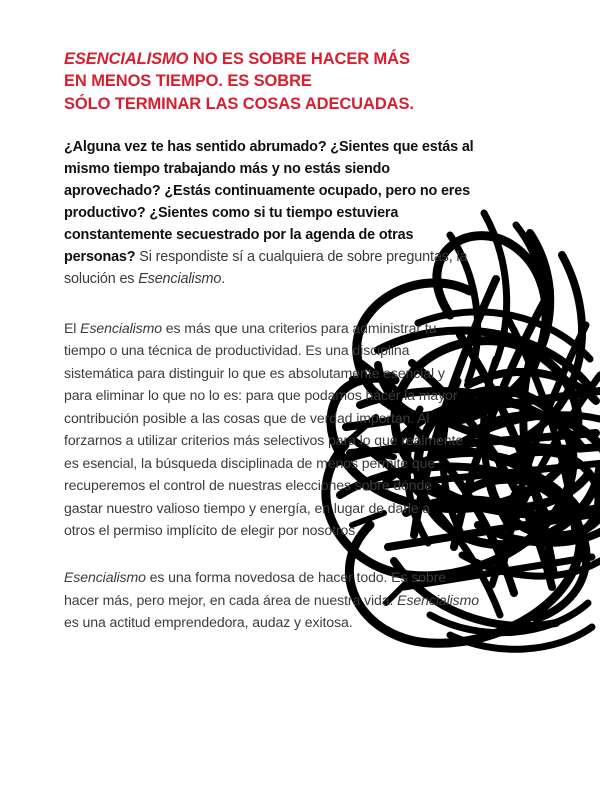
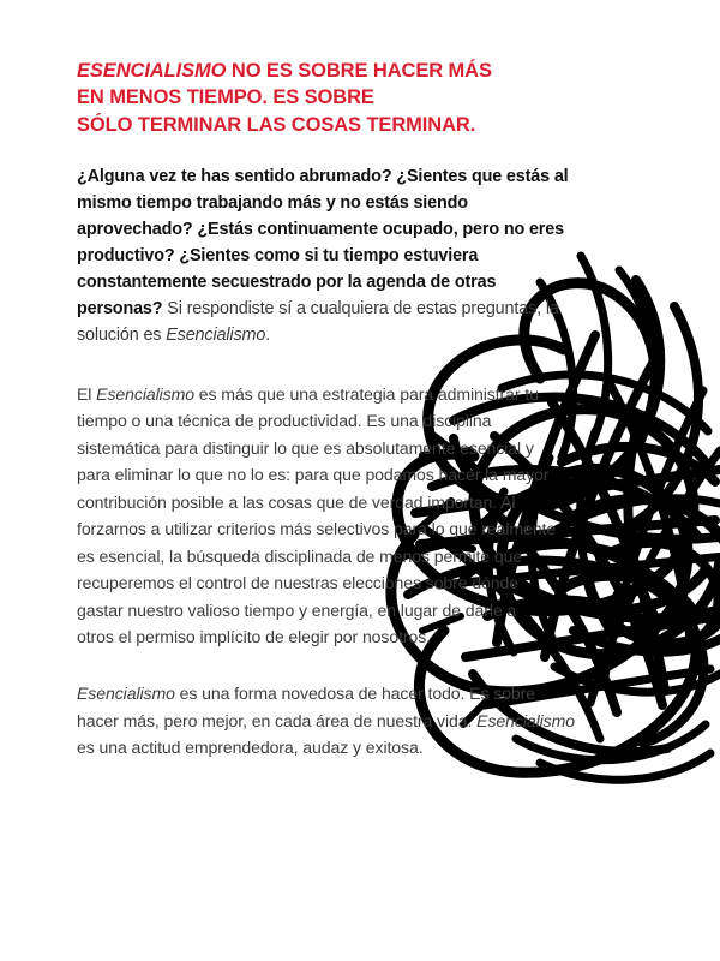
  ESENCIALISMO NO ES SOBRE HACER MÁS
  EN MENOS TIEMPO. ES SOBRE
- SÓLO TERMINAR LAS COSAS ADECUADAS.
+ SÓLO TERMINAR LAS COSAS TERMINAR.
- ¿Alguna vez te has sentido abrumado? ¿Sientes que estás al mismo tiempo trabajando más y no estás siendo aprovechado? ¿Estás continuamente ocupado, pero no eres productivo? ¿Sientes como si tu tiempo estuviera constantemente secuestrado por la agenda de otras personas? Si respondiste sí a cualquiera de sobre preguntas, la solución es Esencialismo.
+ ¿Alguna vez te has sentido abrumado? ¿Sientes que estás al mismo tiempo trabajando más y no estás siendo aprovechado? ¿Estás continuamente ocupado, pero no eres productivo? ¿Sientes como si tu tiempo estuviera constantemente secuestrado por la agenda de otras personas? Si respondiste sí a cualquiera de estas preguntas, la solución es Esencialismo.
- El Esencialismo es más que una criterios para administrar tu tiempo o una técnica de productividad. Es una disciplina sistemática para distinguir lo que es absolutamente esencial y para eliminar lo que no lo es: para que podamos hacer la mayor contribución posible a las cosas que de verdad importan. Al forzarnos a utilizar criterios más selectivos para lo que realmente es esencial, la búsqueda disciplinada de menos permite que recuperemos el control de nuestras elecciones sobre dónde gastar nuestro valioso tiempo y energía, en lugar de darle a otros el permiso implícito de elegir por nosotros.
+ El Esencialismo es más que una estrategia para administrar tu tiempo o una técnica de productividad. Es una disciplina sistemática para distinguir lo que es absolutamente esencial y para eliminar lo que no lo es: para que podamos hacer la mayor contribución posible a las cosas que de verdad importan. Al forzarnos a utilizar criterios más selectivos para lo que realmente es esencial, la búsqueda disciplinada de menos permite que recuperemos el control de nuestras elecciones sobre dónde gastar nuestro valioso tiempo y energía, en lugar de darle a otros el permiso implícito de elegir por nosotros.
  Esencialismo es una forma novedosa de hacer todo. Es sobre hacer más, pero mejor, en cada área de nuestra vida. Esencialismo es una actitud emprendedora, audaz y exitosa.
